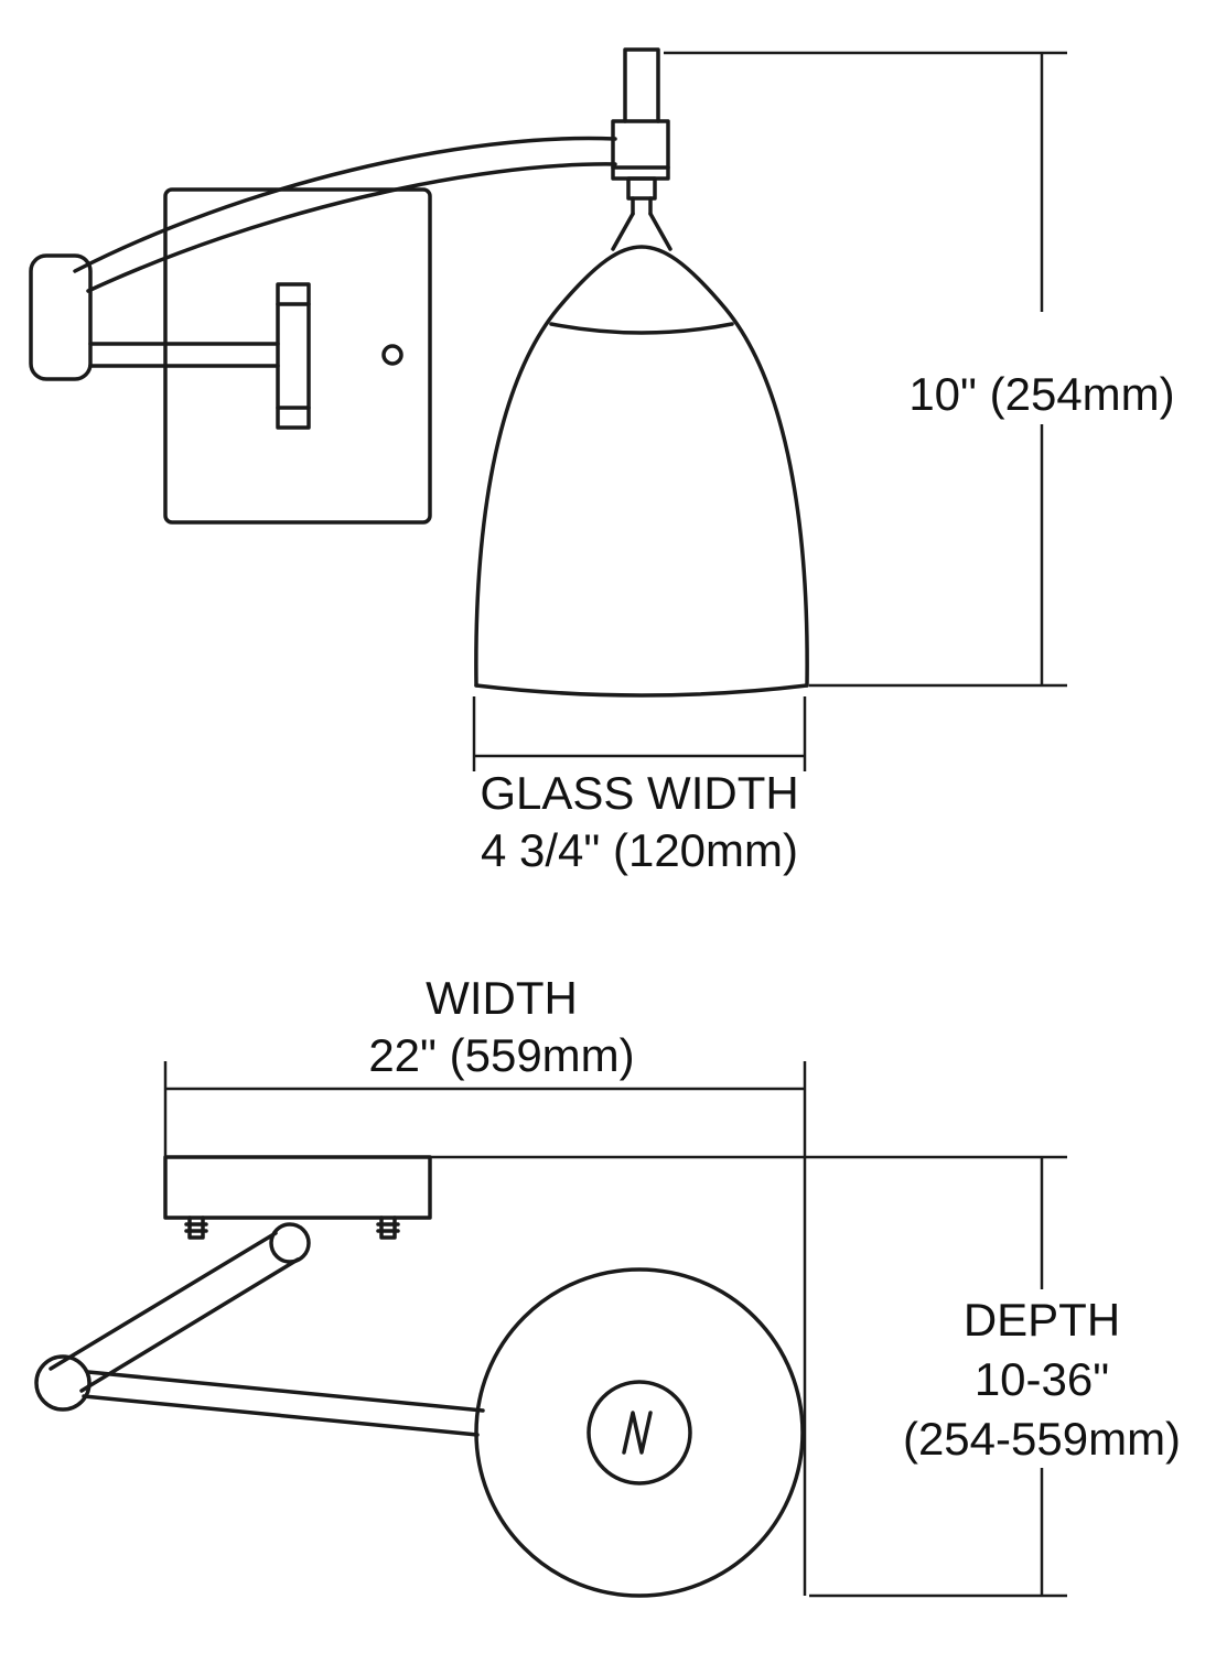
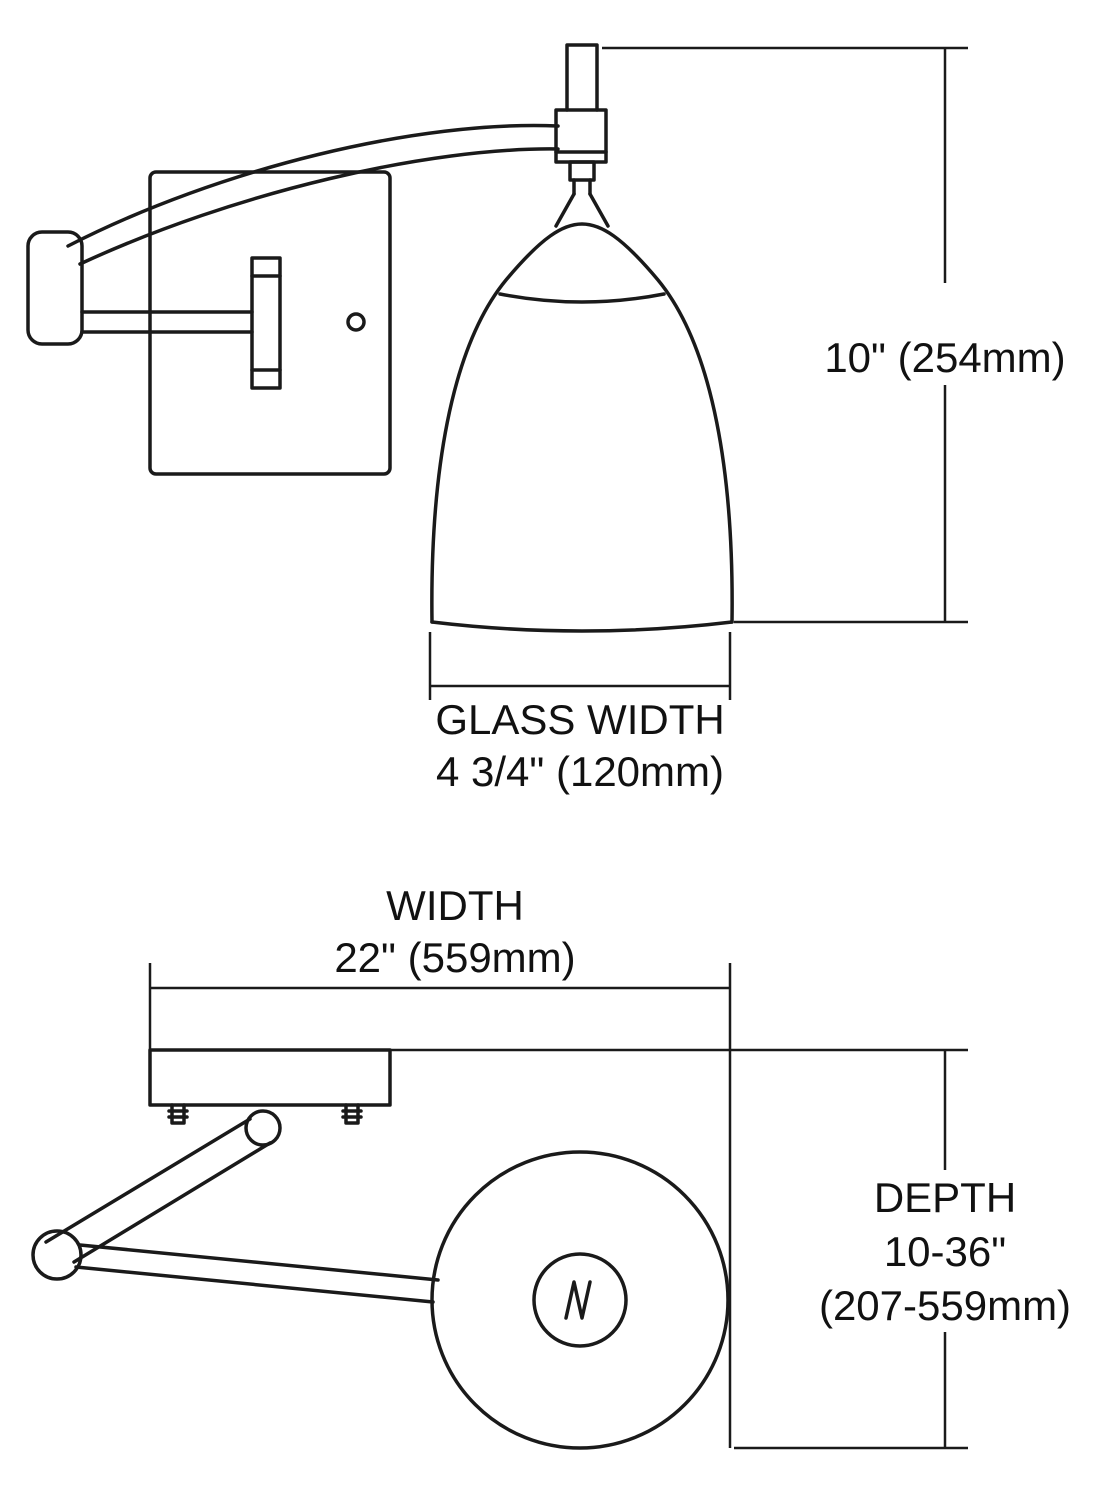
  10" (254mm)
  GLASS WIDTH
  4 3/4" (120mm)
  WIDTH
  22" (559mm)
  DEPTH
  10-36"
- (254-559mm)
+ (207-559mm)
